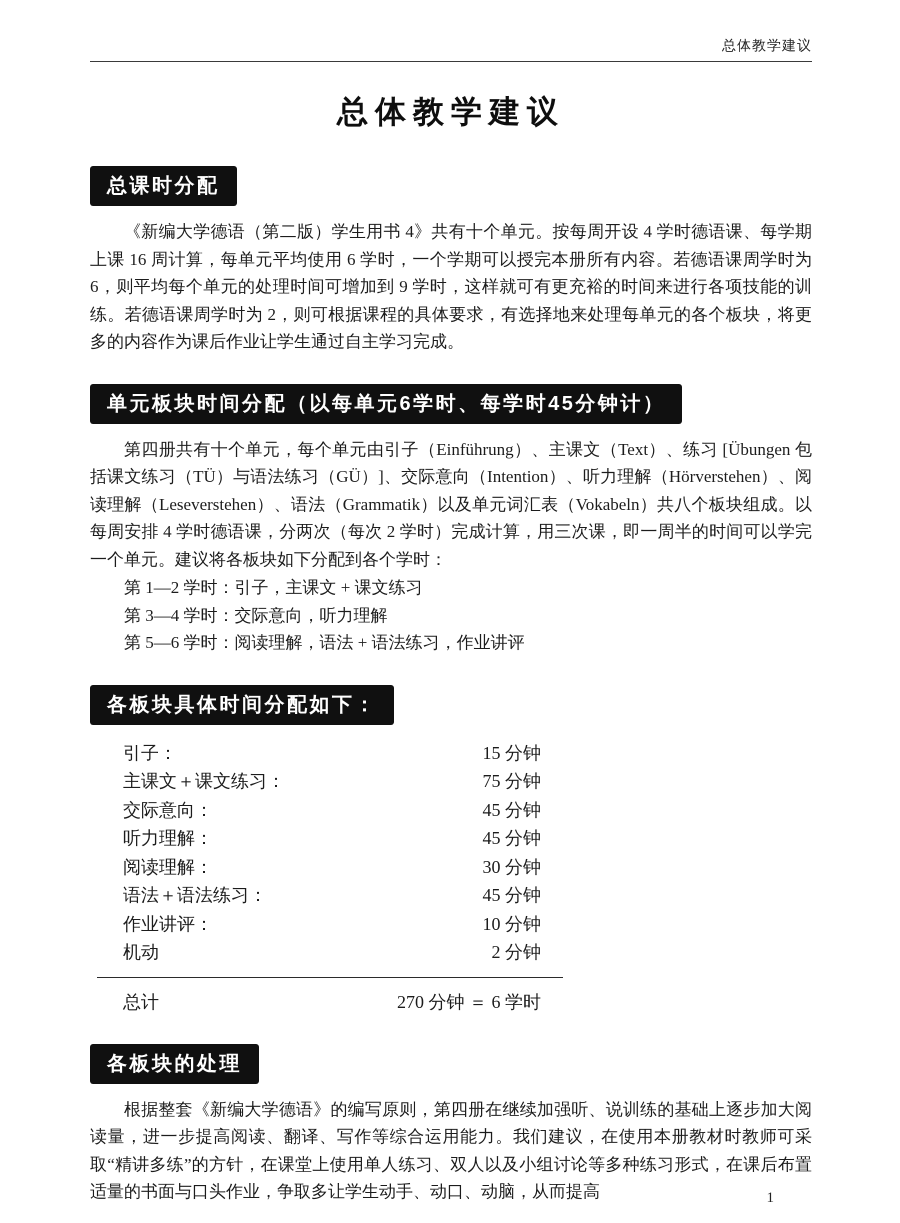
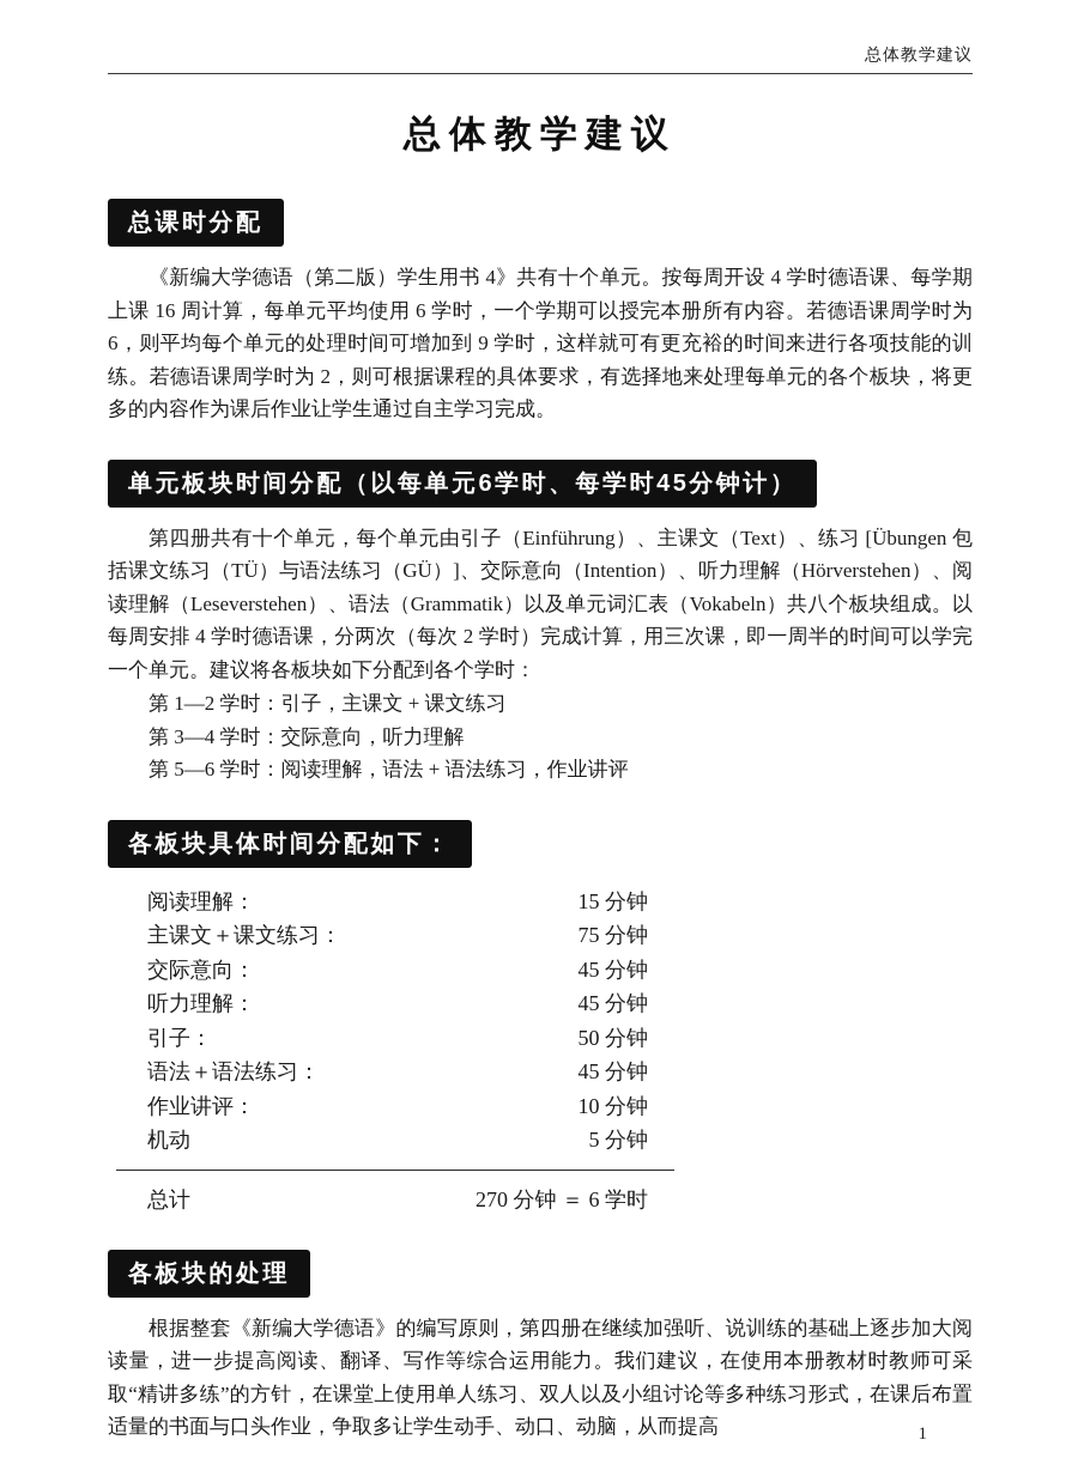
  总体教学建议
  总体教学建议
  总课时分配
  《新编大学德语（第二版）学生用书 4》共有十个单元。按每周开设 4 学时德语课、每学期上课 16 周计算，每单元平均使用 6 学时，一个学期可以授完本册所有内容。若德语课周学时为 6，则平均每个单元的处理时间可增加到 9 学时，这样就可有更充裕的时间来进行各项技能的训练。若德语课周学时为 2，则可根据课程的具体要求，有选择地来处理每单元的各个板块，将更多的内容作为课后作业让学生通过自主学习完成。
  单元板块时间分配（以每单元6学时、每学时45分钟计）
  第四册共有十个单元，每个单元由引子（Einführung）、主课文（Text）、练习 [Übungen 包括课文练习（TÜ）与语法练习（GÜ）]、交际意向（Intention）、听力理解（Hörverstehen）、阅读理解（Leseverstehen）、语法（Grammatik）以及单元词汇表（Vokabeln）共八个板块组成。以每周安排 4 学时德语课，分两次（每次 2 学时）完成计算，用三次课，即一周半的时间可以学完一个单元。建议将各板块如下分配到各个学时：
  第 1—2 学时：引子，主课文 + 课文练习
  第 3—4 学时：交际意向，听力理解
  第 5—6 学时：阅读理解，语法 + 语法练习，作业讲评
  各板块具体时间分配如下：
- 引子：
+ 阅读理解：
  15 分钟
  主课文＋课文练习：
  75 分钟
  交际意向：
  45 分钟
  听力理解：
  45 分钟
- 阅读理解：
+ 引子：
- 30 分钟
+ 50 分钟
  语法＋语法练习：
  45 分钟
  作业讲评：
  10 分钟
  机动
- 2 分钟
+ 5 分钟
  总计
  270 分钟 ＝ 6 学时
  各板块的处理
  根据整套《新编大学德语》的编写原则，第四册在继续加强听、说训练的基础上逐步加大阅读量，进一步提高阅读、翻译、写作等综合运用能力。我们建议，在使用本册教材时教师可采取“精讲多练”的方针，在课堂上使用单人练习、双人以及小组讨论等多种练习形式，在课后布置适量的书面与口头作业，争取多让学生动手、动口、动脑，从而提高
  1
